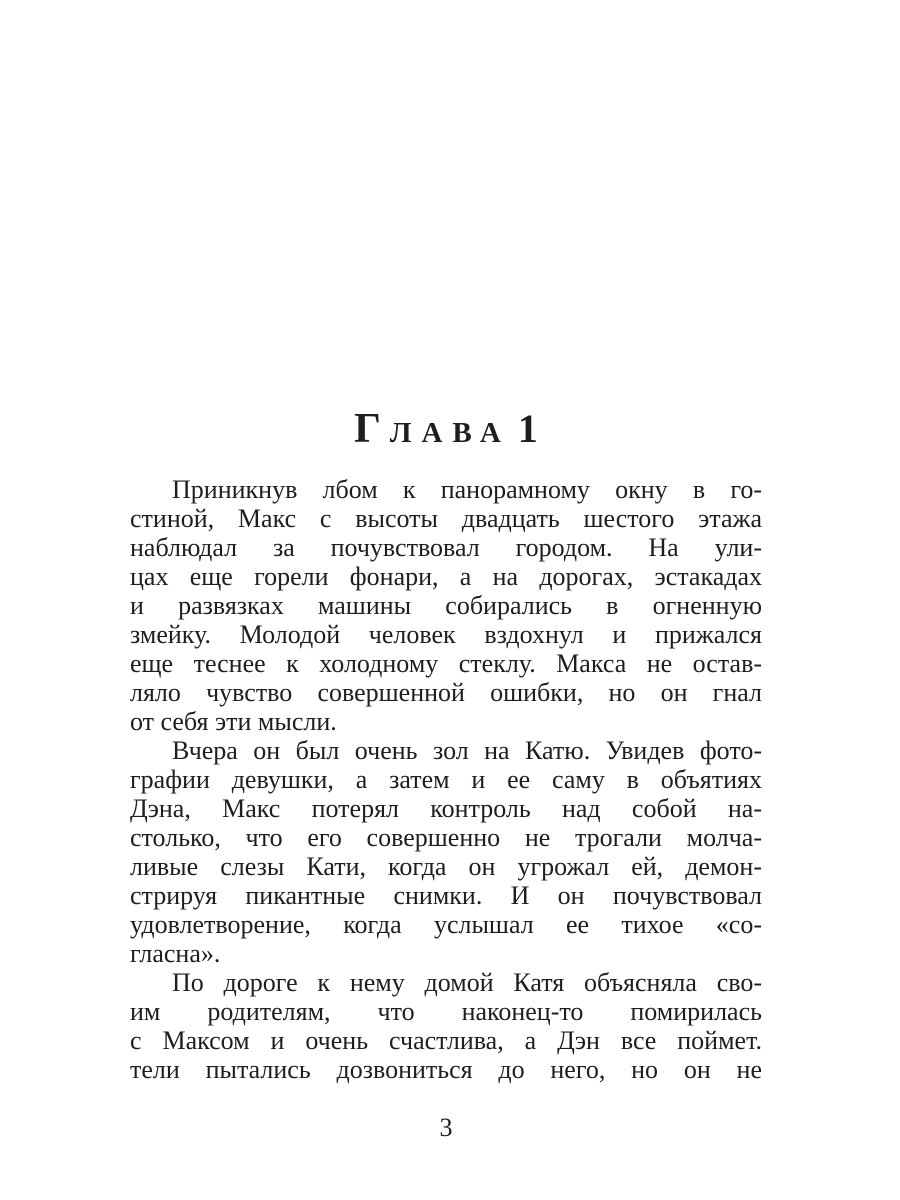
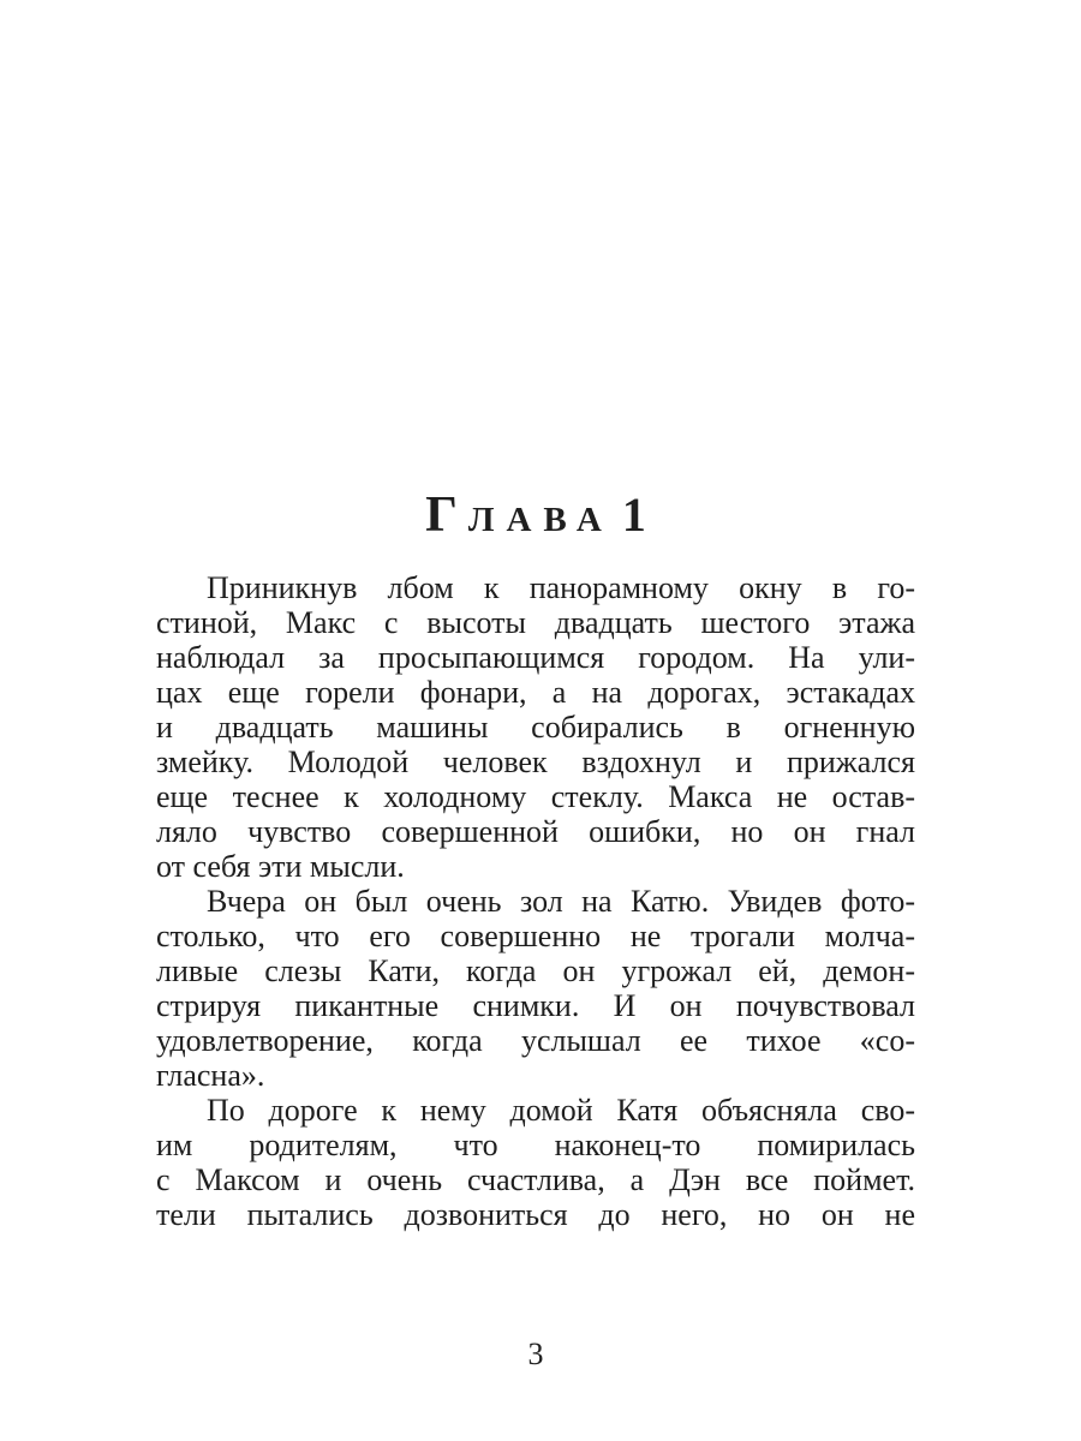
  Г ЛАВА 1
  Приникнув лбом к панорамному окну в го-
  стиной, Макс с высоты двадцать шестого этажа
- наблюдал за почувствовал городом. На ули-
+ наблюдал за просыпающимся городом. На ули-
  цах еще горели фонари, а на дорогах, эстакадах
- и развязках машины собирались в огненную
+ и двадцать машины собирались в огненную
  змейку. Молодой человек вздохнул и прижался
  еще теснее к холодному стеклу. Макса не остав-
  ляло чувство совершенной ошибки, но он гнал
  от себя эти мысли.
  Вчера он был очень зол на Катю. Увидев фото-
- графии девушки, а затем и ее саму в объятиях
- Дэна, Макс потерял контроль над собой на-
  столько, что его совершенно не трогали молча-
  ливые слезы Кати, когда он угрожал ей, демон-
  стрируя пикантные снимки. И он почувствовал
  удовлетворение, когда услышал ее тихое «со-
  гласна».
  По дороге к нему домой Катя объясняла сво-
  им родителям, что наконец-то помирилась
  с Максом и очень счастлива, а Дэн все поймет.
  тели пытались дозвониться до него, но он не
  3
